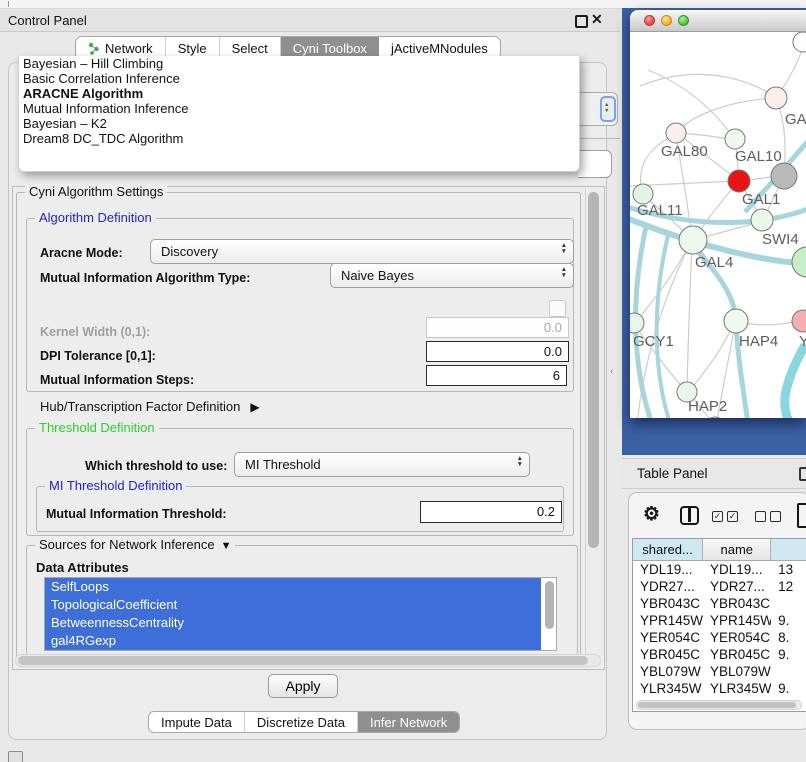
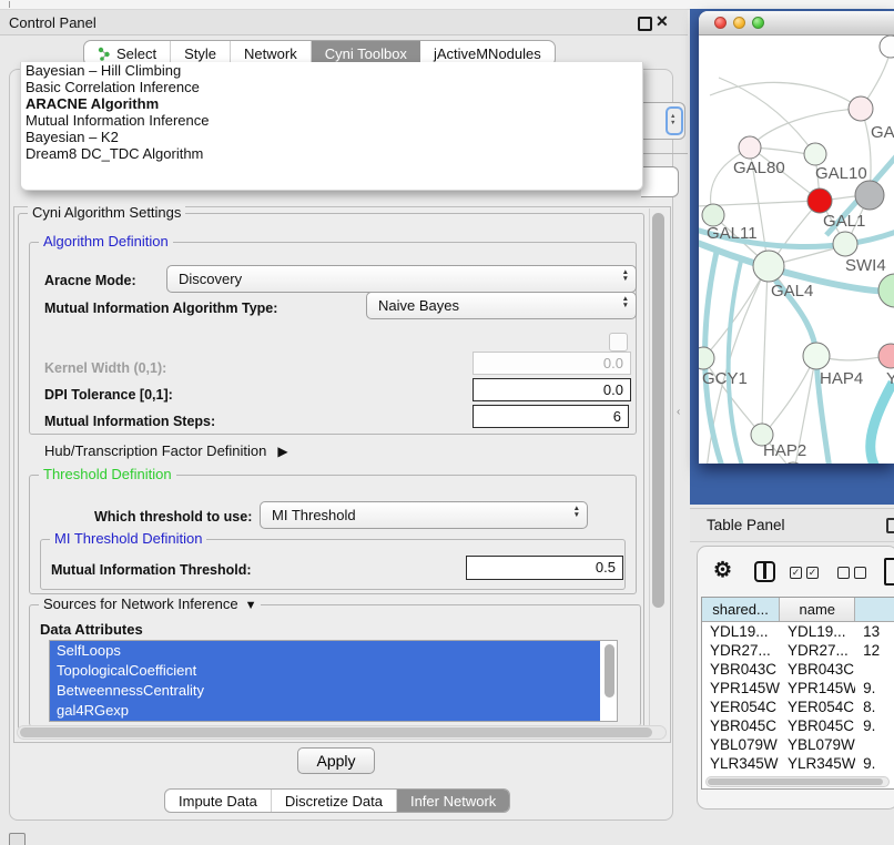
  Control Panel
  ✕
- Network
+ Select
  Style
- Select
+ Network
  Cyni Toolbox
  jActiveMNodules
  Cyni Algorithm Settings
  Algorithm Definition
  Aracne Mode:
  Discovery
  Mutual Information Algorithm Type:
  Naive Bayes
  Kernel Width (0,1):
  0.0
  DPI Tolerance [0,1]:
  0.0
  Mutual Information Steps:
  6
  Hub/Transcription Factor Definition ▶
  Threshold Definition
  Which threshold to use:
  MI Threshold
  MI Threshold Definition
  Mutual Information Threshold:
- 0.2
+ 0.5
  Sources for Network Inference ▼
  Data Attributes
  SelfLoops
  TopologicalCoefficient
  BetweennessCentrality
  gal4RGexp
  Apply
  Impute Data
  Discretize Data
  Infer Network
  Bayesian – Hill Climbing
  Basic Correlation Inference
  ARACNE Algorithm
  Mutual Information Inference
  Bayesian – K2
  Dream8 DC_TDC Algorithm
  ‹
  GAL80
  GAL10
  GAL11
  GAL1
  SWI4
  GAL4
  GCY1
  HAP4
  Y
  HAP2
  Table Panel
  ⚙
  ✓
  ✓
  shared...
  name
  YDL19...
  YDL19...
  13
  YDR27...
  YDR27...
  12
  YBR043C
  YBR043C
  YPR145W
  YPR145W
  9.
  YER054C
  YER054C
  8.
  YBR045C
  YBR045C
  9.
  YBL079W
  YBL079W
  YLR345W
  YLR345W
  9.
